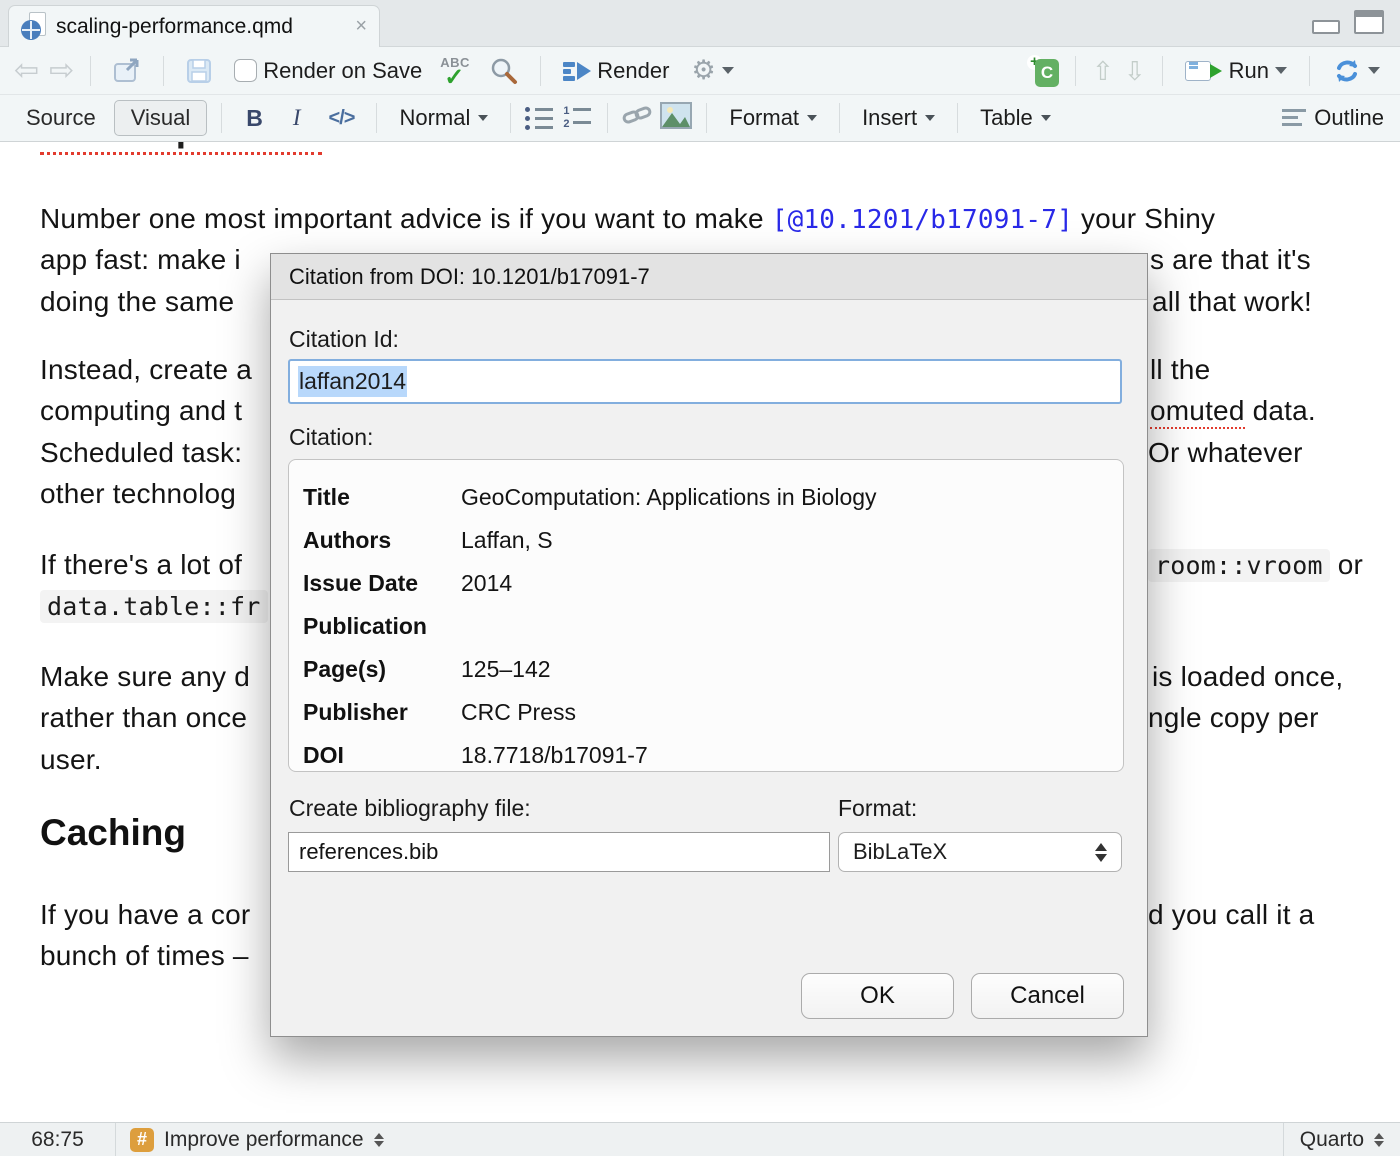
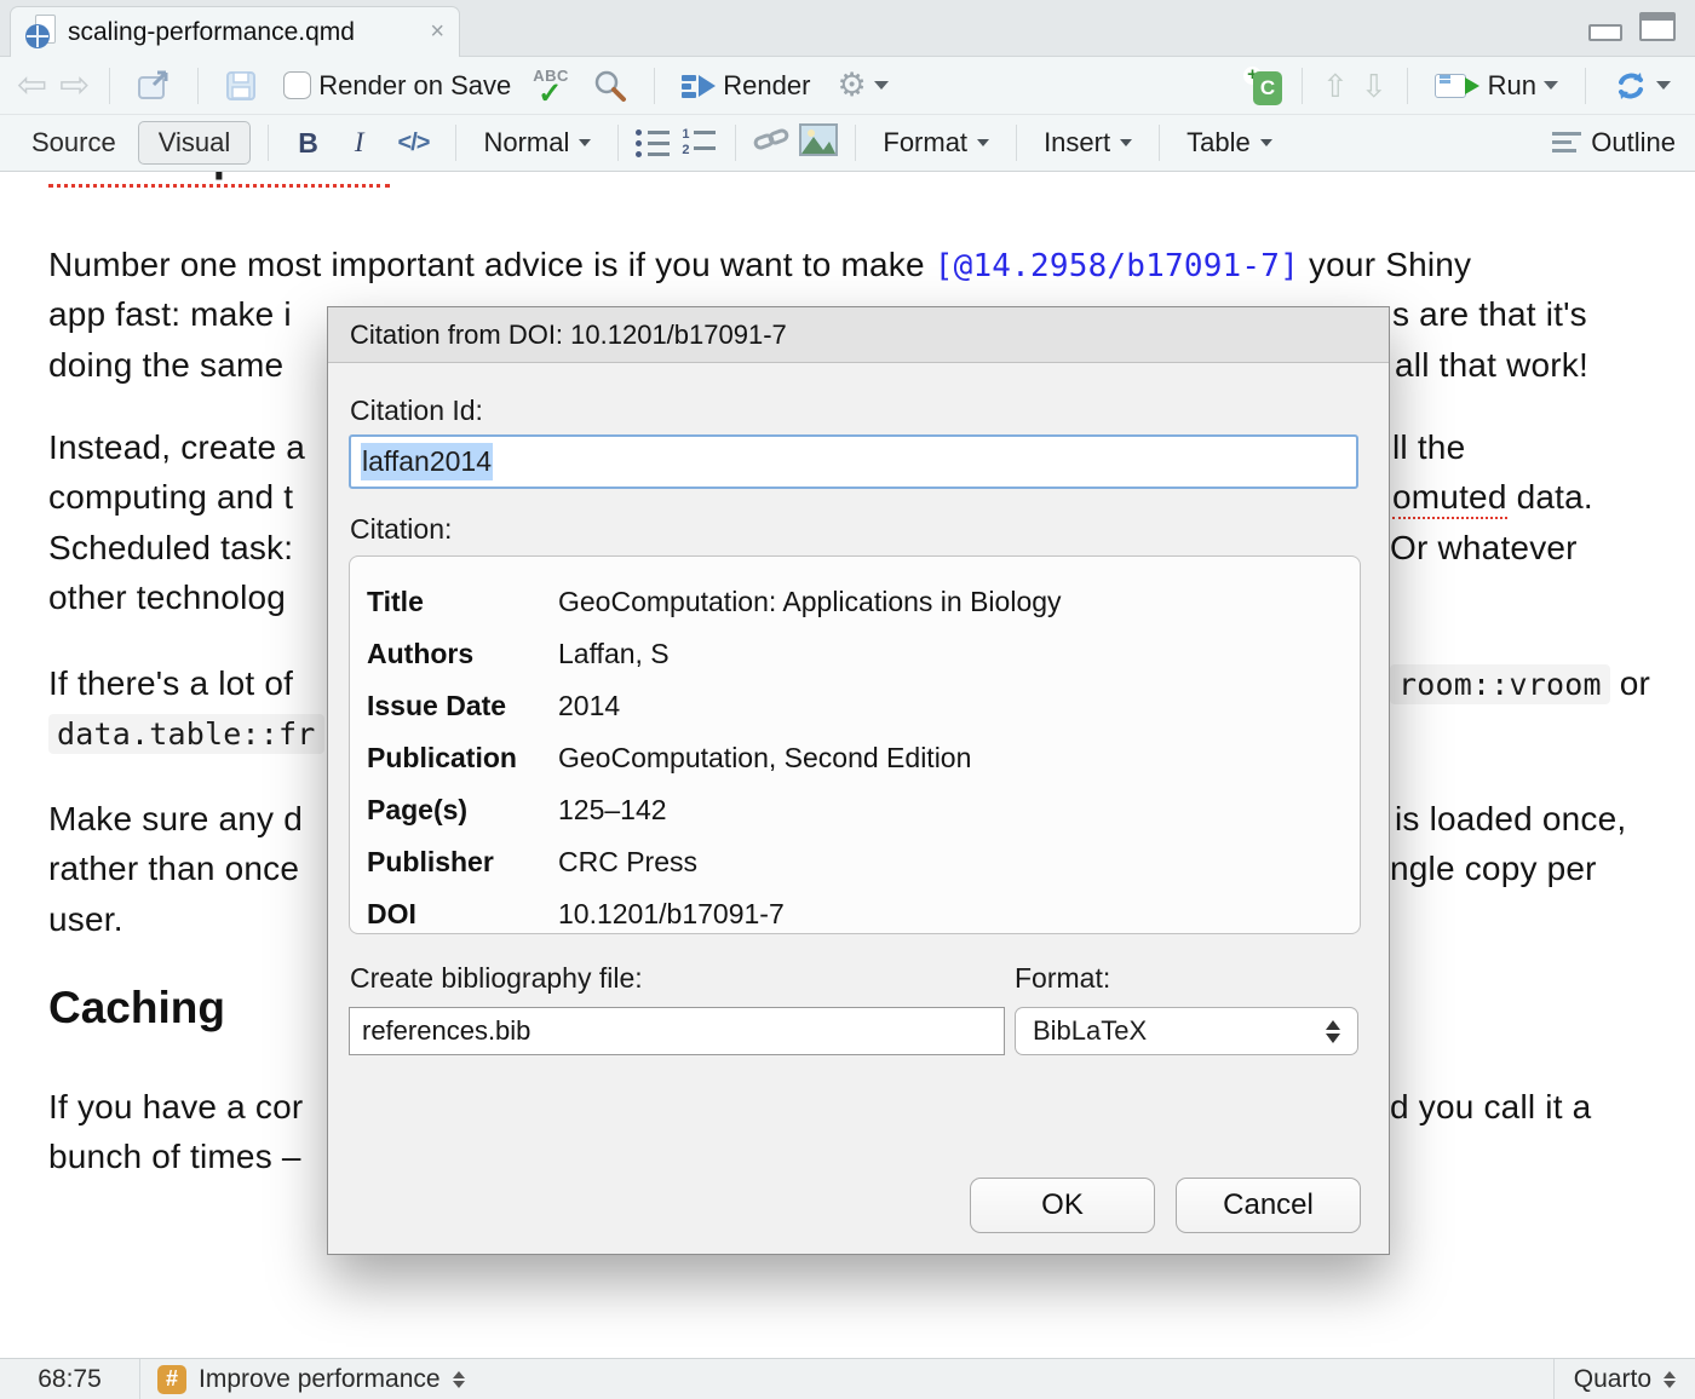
  scaling-performance.qmd
  ×
  ⇦
  ⇨
  Render on Save
  ABC
  ✓
  Render
  ⚙
  C
  ⇧
  ⇩
  Run
  Source
  Visual
  B
  I
  </>
  Normal
  1
  2
  Format
  Insert
  Table
  Outline
- Number one most important advice is if you want to make [@10.1201/b17091-7] your Shiny
+ Number one most important advice is if you want to make [@14.2958/b17091-7] your Shiny
  app fast: make i
  s are that it's
  doing the same
  all that work!
  Instead, create a
  ll the
  computing and t
  omuted data.
  Scheduled task:
  Or whatever
  other technolog
  If there's a lot of
  room::vroom or
  data.table::fr
  Make sure any d
  is loaded once,
  rather than once
  ngle copy per
  user.
  Caching
  If you have a cor
  d you call it a
  bunch of times –
  Citation from DOI: 10.1201/b17091-7
  Citation Id:
  laffan2014
  Citation:
  Title
  GeoComputation: Applications in Biology
  Authors
  Laffan, S
  Issue Date
  2014
  Publication
+ GeoComputation, Second Edition
  Page(s)
  125–142
  Publisher
  CRC Press
  DOI
- 18.7718/b17091-7
+ 10.1201/b17091-7
  Create bibliography file:
  references.bib
  Format:
  BibLaTeX
  OK
  Cancel
  68:75
  #
  Improve performance
  Quarto
